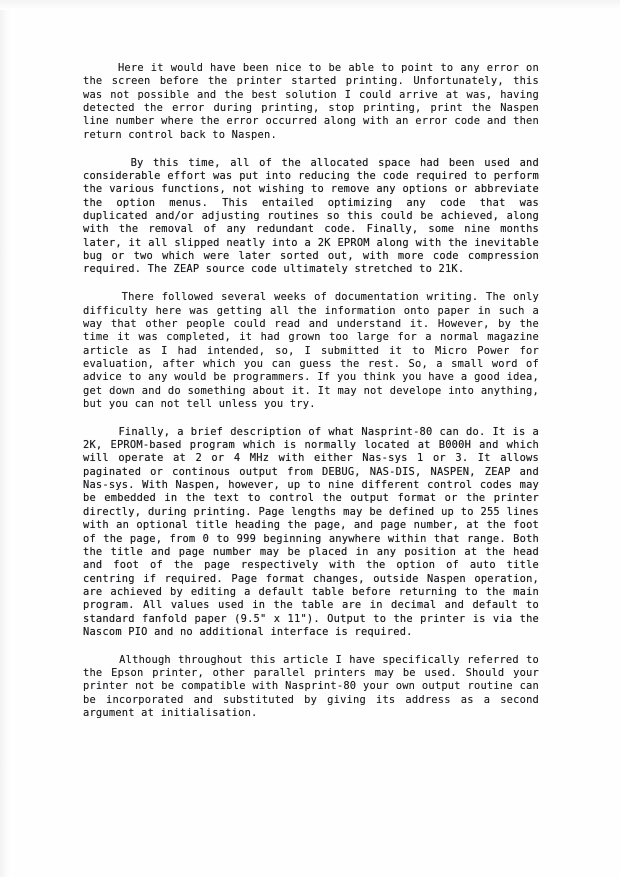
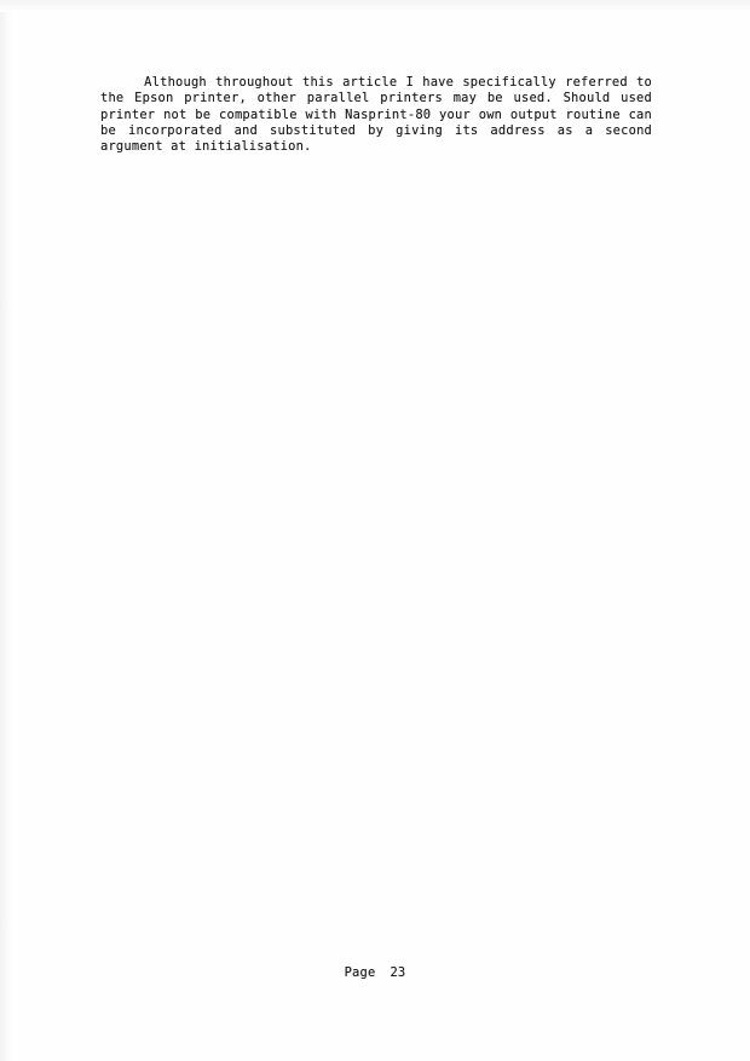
- Here it would have been nice to be able to point to any error on the screen before the printer started printing. Unfortunately, this was not possible and the best solution I could arrive at was, having detected the error during printing, stop printing, print the Naspen line number where the error occurred along with an error code and then return control back to Naspen.
- By this time, all of the allocated space had been used and considerable effort was put into reducing the code required to perform the various functions, not wishing to remove any options or abbreviate the option menus. This entailed optimizing any code that was duplicated and/or adjusting routines so this could be achieved, along with the removal of any redundant code. Finally, some nine months later, it all slipped neatly into a 2K EPROM along with the inevitable bug or two which were later sorted out, with more code compression required. The ZEAP source code ultimately stretched to 21K.
- There followed several weeks of documentation writing. The only difficulty here was getting all the information onto paper in such a way that other people could read and understand it. However, by the time it was completed, it had grown too large for a normal magazine article as I had intended, so, I submitted it to Micro Power for evaluation, after which you can guess the rest. So, a small word of advice to any would be programmers. If you think you have a good idea, get down and do something about it. It may not develope into anything, but you can not tell unless you try.
- Finally, a brief description of what Nasprint-80 can do. It is a 2K, EPROM-based program which is normally located at B000H and which will operate at 2 or 4 MHz with either Nas-sys 1 or 3. It allows paginated or continous output from DEBUG, NAS-DIS, NASPEN, ZEAP and Nas-sys. With Naspen, however, up to nine different control codes may be embedded in the text to control the output format or the printer directly, during printing. Page lengths may be defined up to 255 lines with an optional title heading the page, and page number, at the foot of the page, from 0 to 999 beginning anywhere within that range. Both the title and page number may be placed in any position at the head and foot of the page respectively with the option of auto title centring if required. Page format changes, outside Naspen operation, are achieved by editing a default table before returning to the main program. All values used in the table are in decimal and default to standard fanfold paper (9.5" x 11"). Output to the printer is via the Nascom PIO and no additional interface is required.
- Although throughout this article I have specifically referred to the Epson printer, other parallel printers may be used. Should your printer not be compatible with Nasprint-80 your own output routine can be incorporated and substituted by giving its address as a second argument at initialisation.
+ Although throughout this article I have specifically referred to the Epson printer, other parallel printers may be used. Should used printer not be compatible with Nasprint-80 your own output routine can be incorporated and substituted by giving its address as a second argument at initialisation.
+ Page 23
